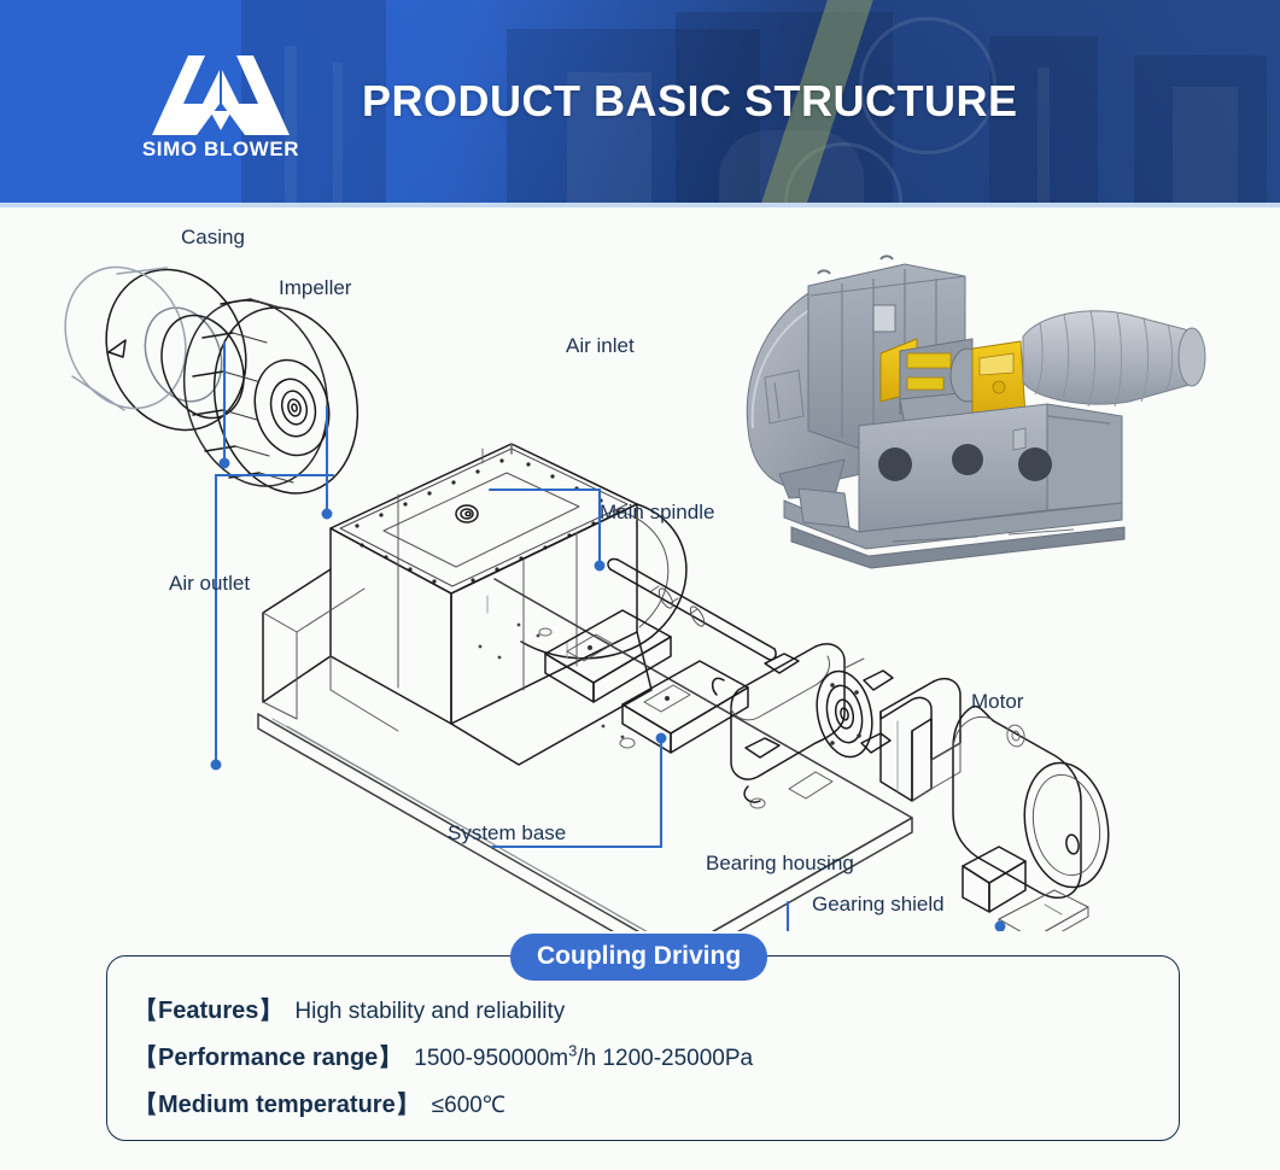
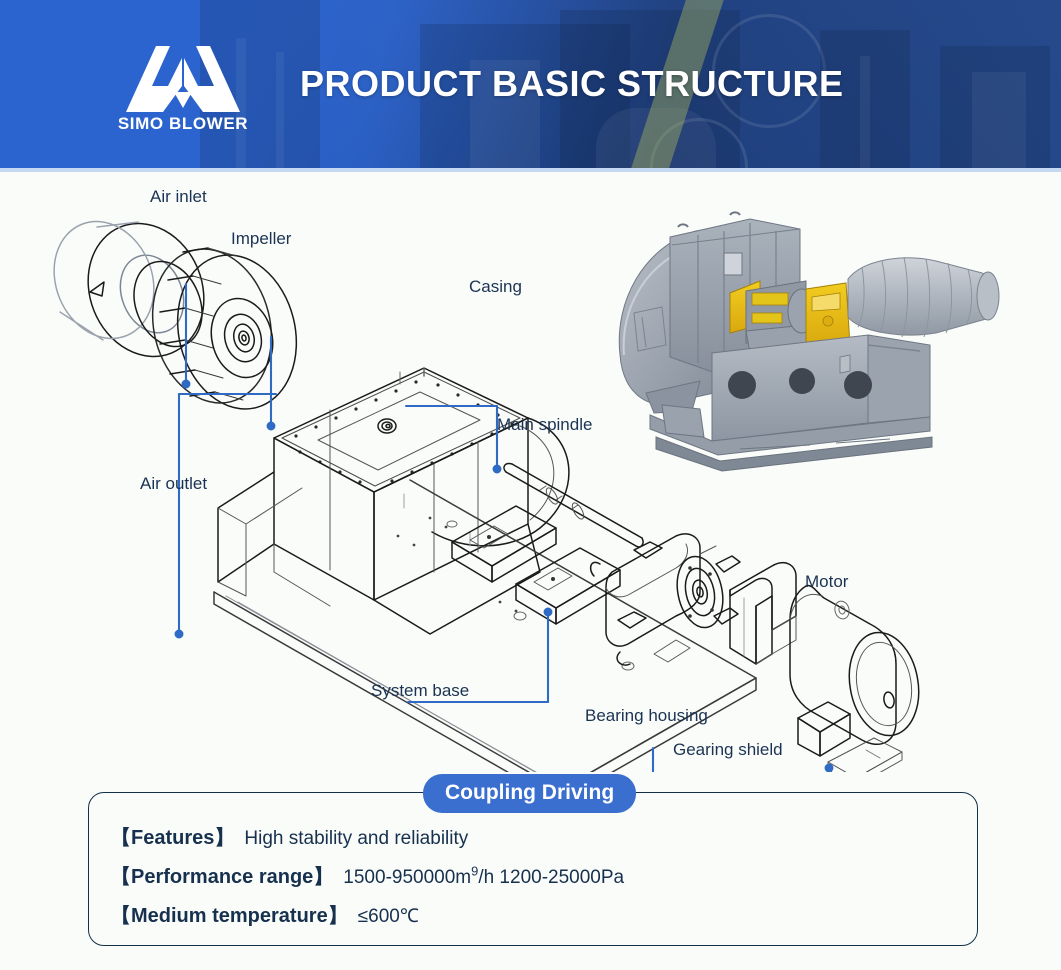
  SIMO BLOWER
  PRODUCT BASIC STRUCTURE
- Casing
+ Air inlet
  Impeller
- Air inlet
+ Casing
  Air outlet
  Main spindle
  System base
  Bearing housing
  Gearing shield
  Motor
  【Features】 High stability and reliability
- 【Performance range】 1500-950000m3/h 1200-25000Pa
+ 【Performance range】 1500-950000m9/h 1200-25000Pa
  【Medium temperature】 ≤600℃
  Coupling Driving
